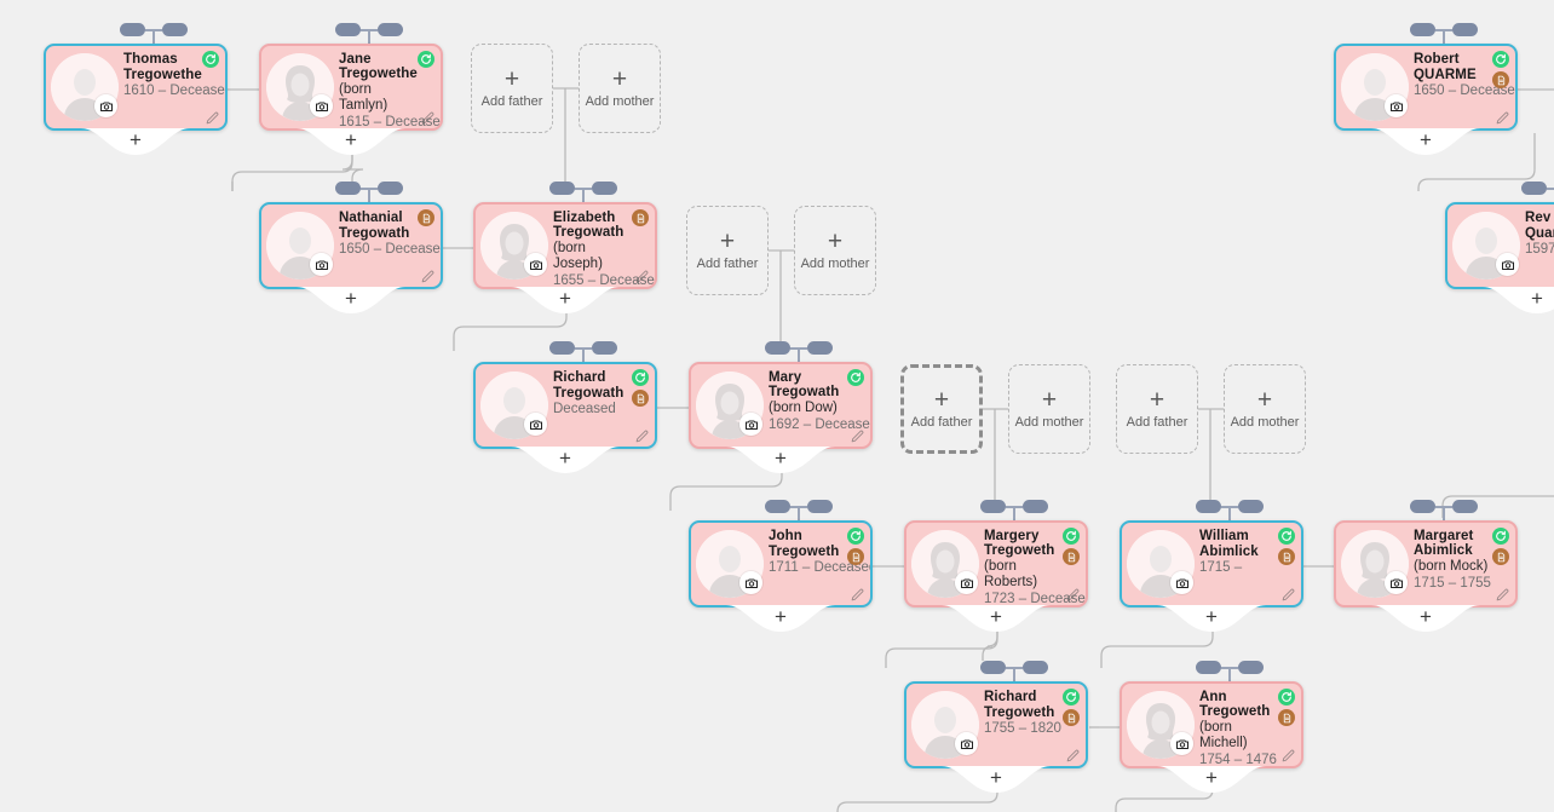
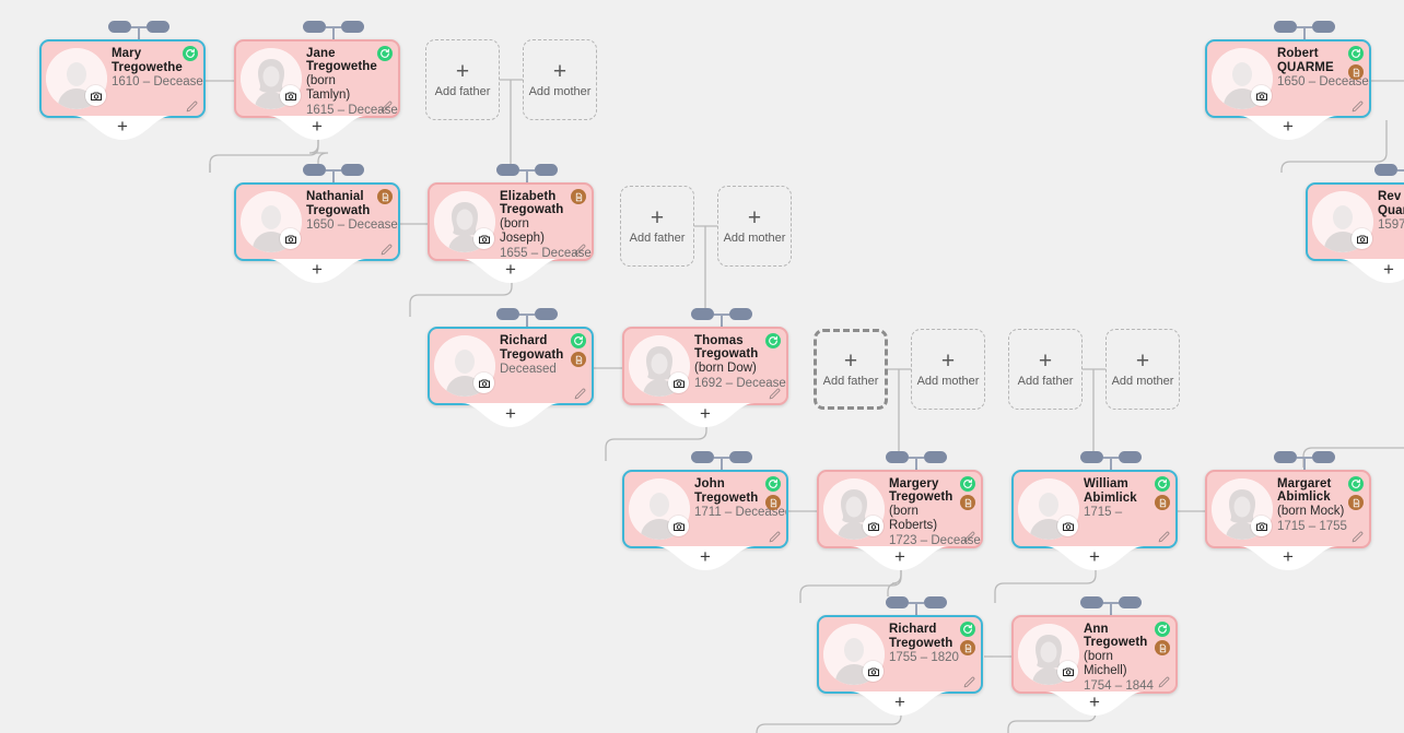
- Thomas
+ Mary
  Tregowethe
  1610 – Decease
  +
  Jane
  Tregowethe
  (born Tamlyn)
  1615 – Decee
  +
  Nathanial
  Tregowath
  1650 – Decease
  +
  Elizabeth
  Tregowath
  (born Joseph)
  1655 – Decee
  +
  Richard
  Tregowath
  Deceased
  +
- Mary
+ Thomas
  Tregowath
  (born Dow)
  1692 – Decease
  +
  John
  Tregoweth
  1711 – Decease
  +
  Margery
  Tregoweth
  (born Roberts)
  1723 – Decee
  +
  William
  Abimlick
  1715 –
  +
  Margaret
  Abimlick
  (born Mock)
  1715 – 1755
  +
  Richard
  Tregoweth
  1755 – 1820
  +
  Ann
  Tregoweth
  (born Michell)
- 1754 – 1476
+ 1754 – 1844
  +
  Robert
  QUARME
  1650 – Decease
  +
  1597
  +
  +
  Add father
  +
  Add mother
  +
  Add father
  +
  Add mother
  +
  Add father
  +
  Add mother
  +
  Add father
  +
  Add mother
